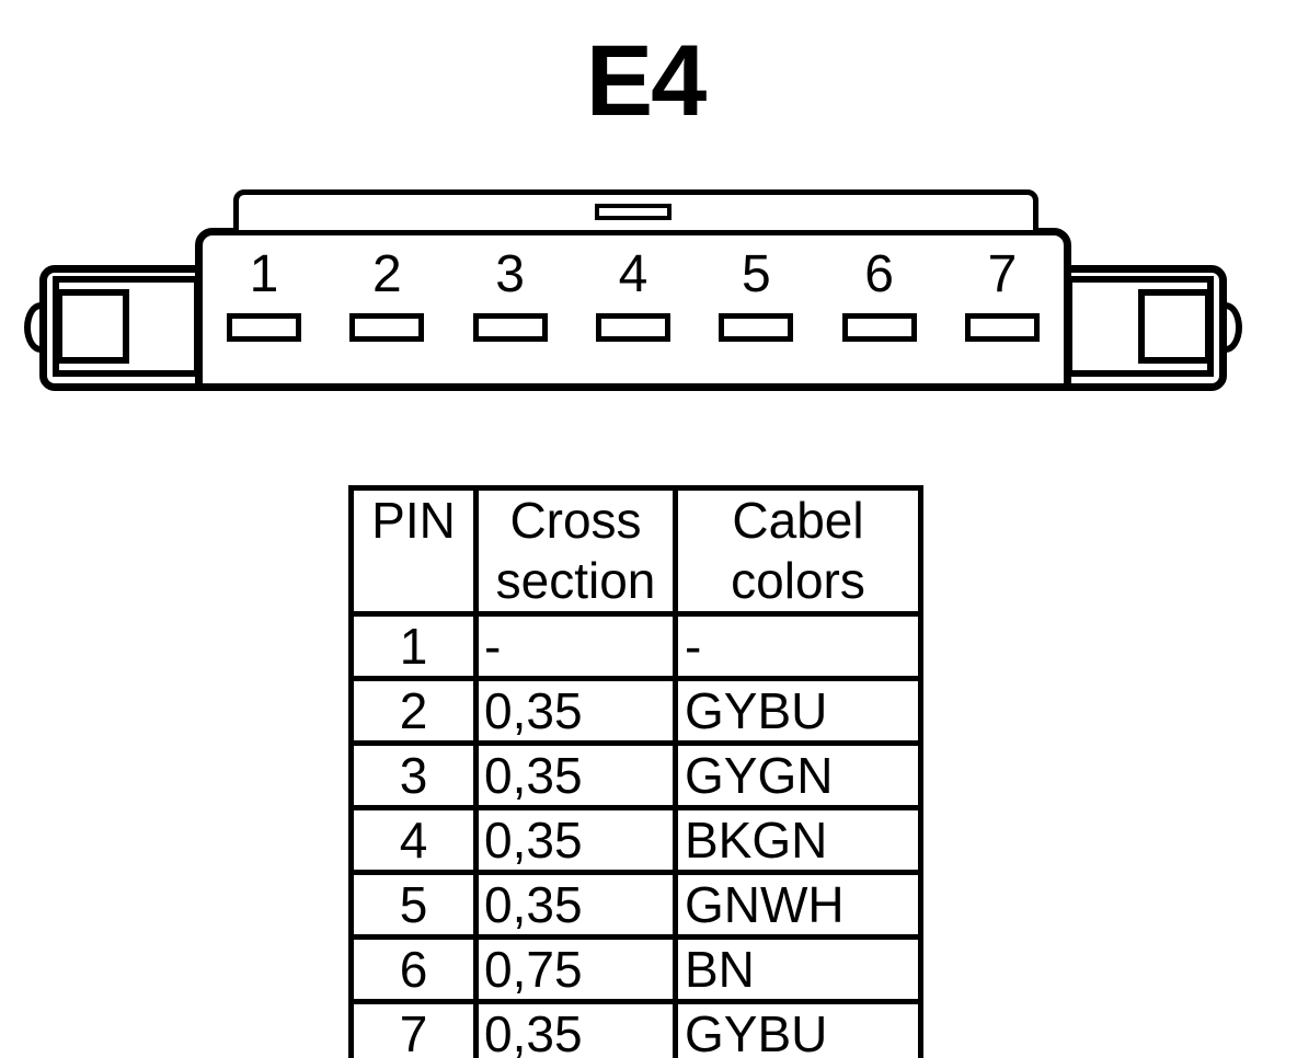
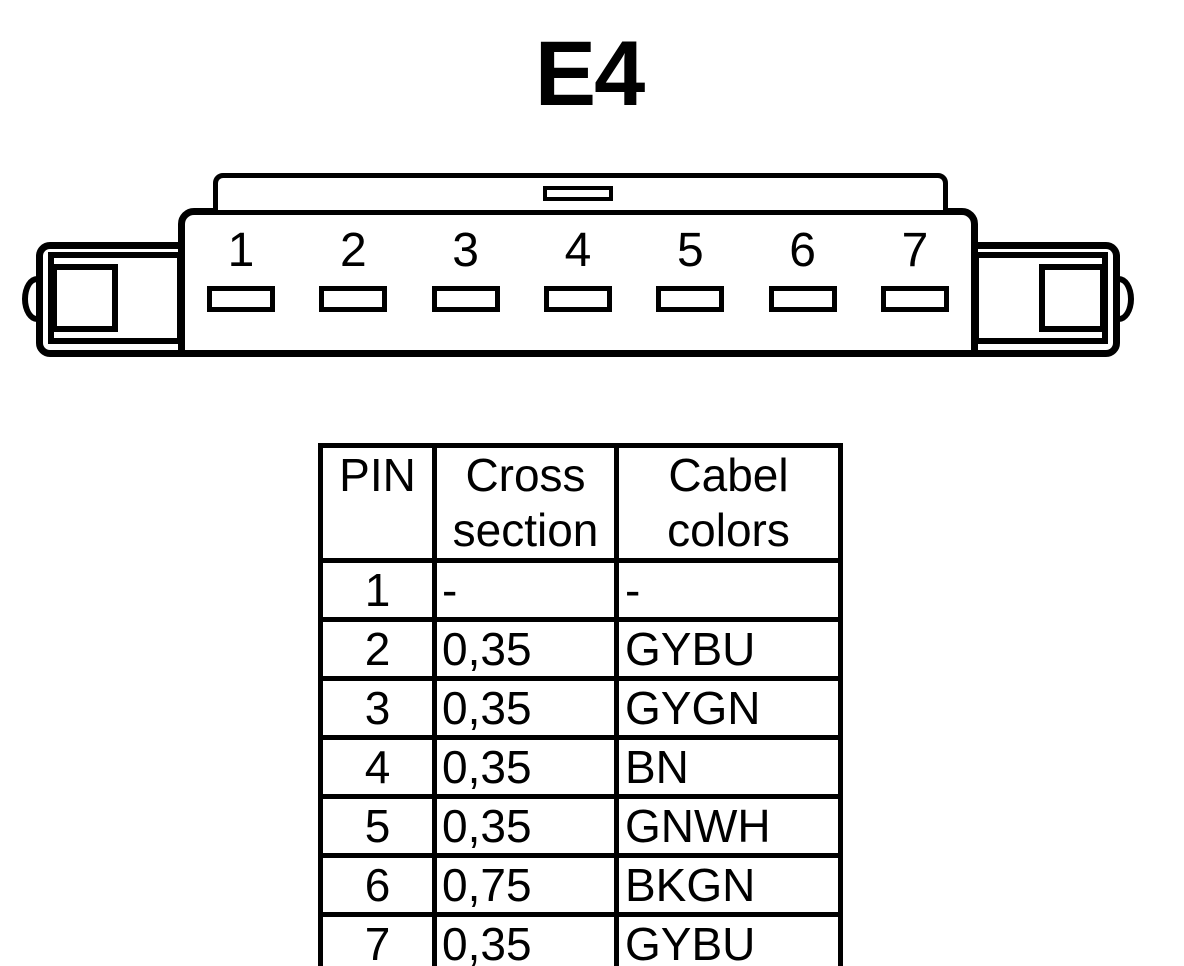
  E4
  1
  2
  3
  4
  5
  6
  7
  PIN	Cross section	Cabel colors
  1	-	-
  2	0,35	GYBU
  3	0,35	GYGN
- 4	0,35	BKGN
+ 4	0,35	BN
  5	0,35	GNWH
- 6	0,75	BN
+ 6	0,75	BKGN
  7	0,35	GYBU
